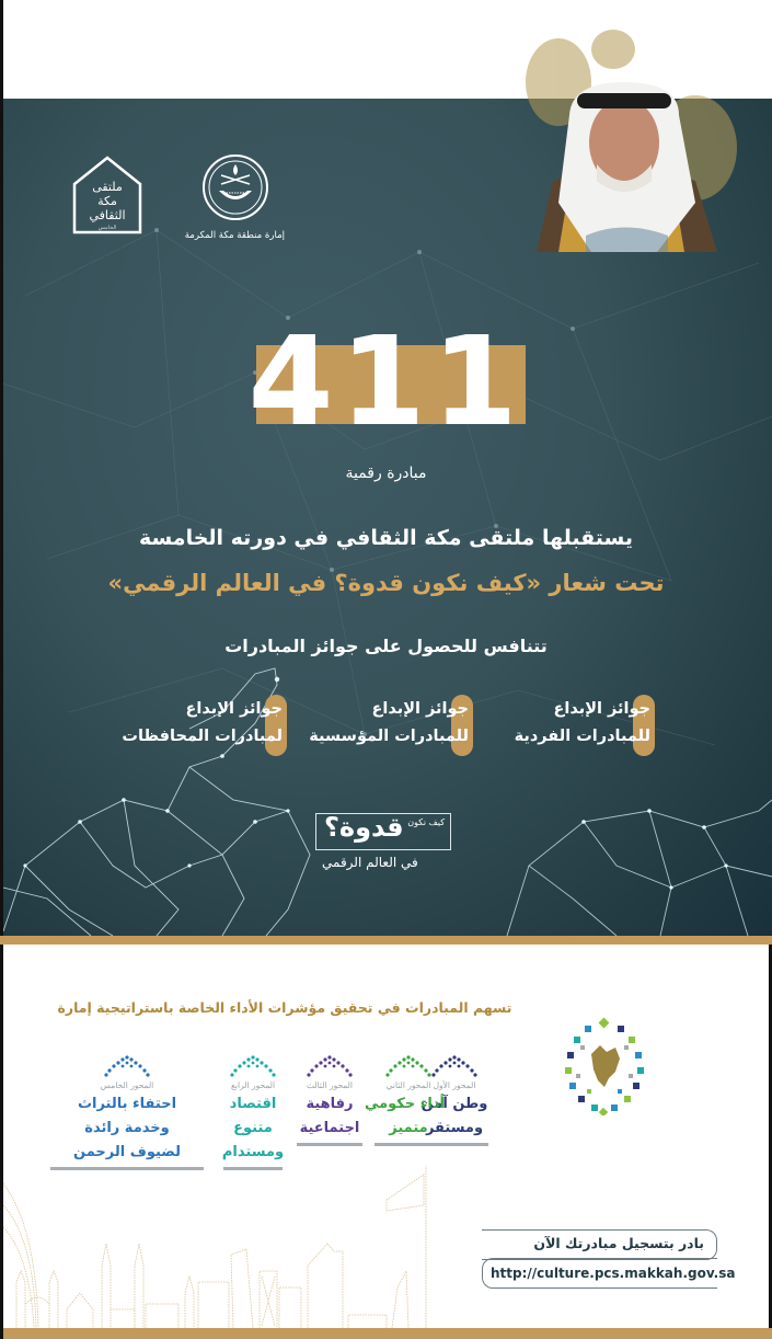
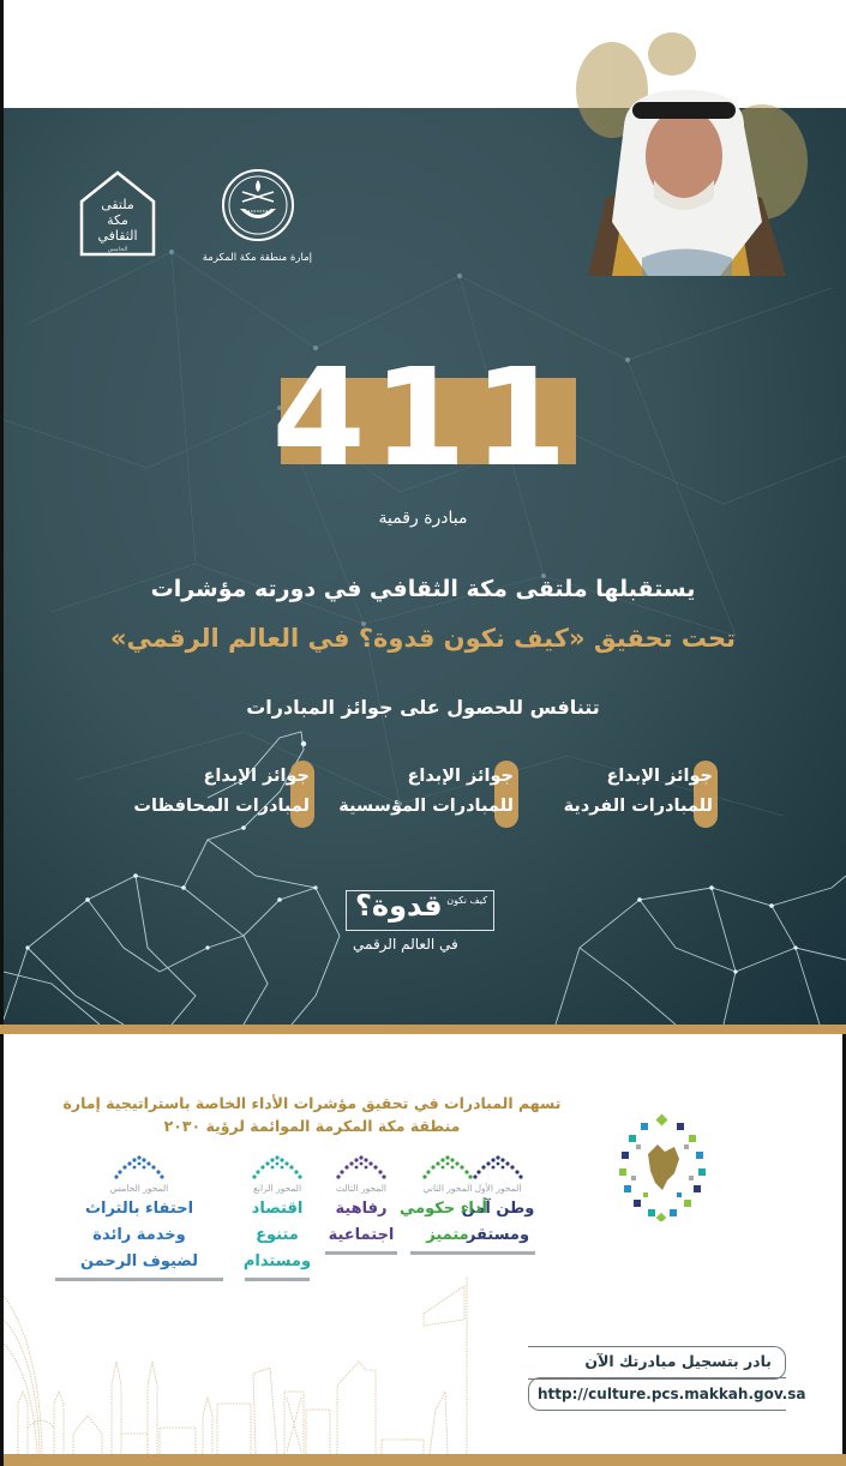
  ملتقى
  مكة
  الثقافي
  إمارة منطقة مكة المكرمة
  411
  مبادرة رقمية
- يستقبلها ملتقى مكة الثقافي في دورته الخامسة
+ يستقبلها ملتقى مكة الثقافي في دورته مؤشرات
- تحت شعار «كيف نكون قدوة؟ في العالم الرقمي»
+ تحت تحقيق «كيف نكون قدوة؟ في العالم الرقمي»
  تتنافس للحصول على جوائز المبادرات
  جوائز الإبداع
  للمبادرات الفردية
  جوائز الإبداع
  للمبادرات المؤسسية
  جوائز الإبداع
  لمبادرات المحافظات
  قدوة؟
  كيف نكون
  في العالم الرقمي
  تسهم المبادرات في تحقيق مؤشرات الأداء الخاصة باستراتيجية إمارة
+ منطقة مكة المكرمة الموائمة لرؤية ٢٠٣٠
  المحور الأول
  وطن آمن
  ومستقر
  المحور الثاني
  أداء حكومي
  متميز
  المحور الثالث
  رفاهية
  اجتماعية
  المحور الرابع
  اقتصاد
  متنوع
  ومستدام
  المحور الخامس
  احتفاء بالتراث
  وخدمة رائدة
  لضيوف الرحمن
  بادر بتسجيل مبادرتك الآن
  http://culture.pcs.makkah.gov.sa
